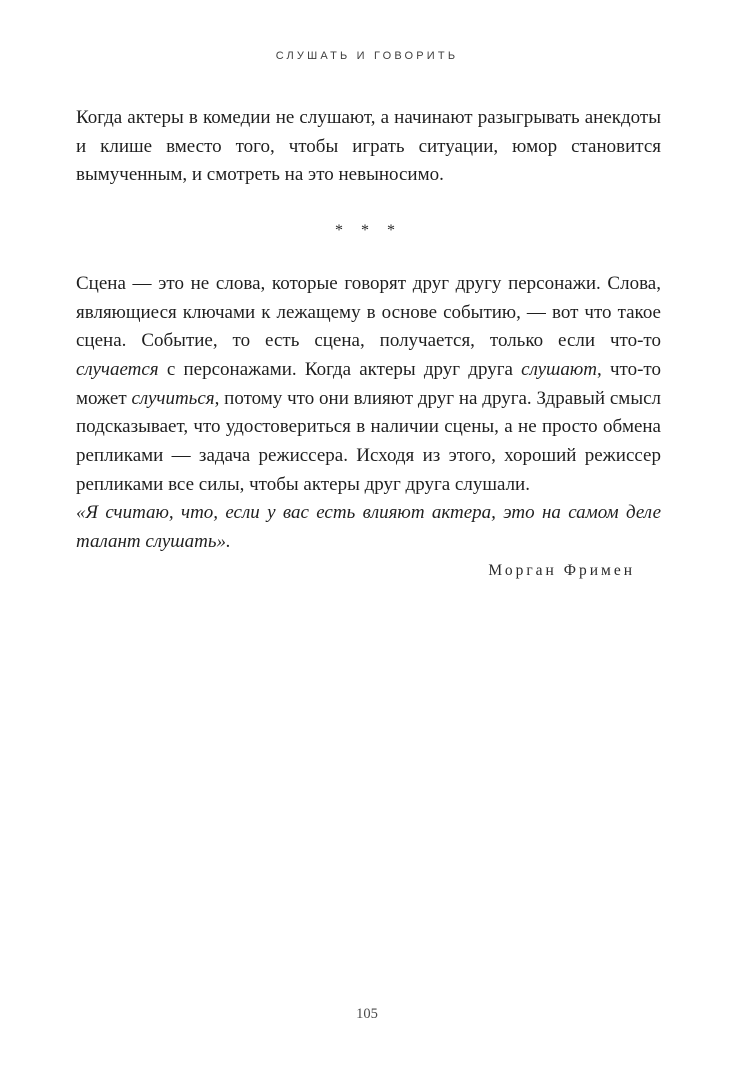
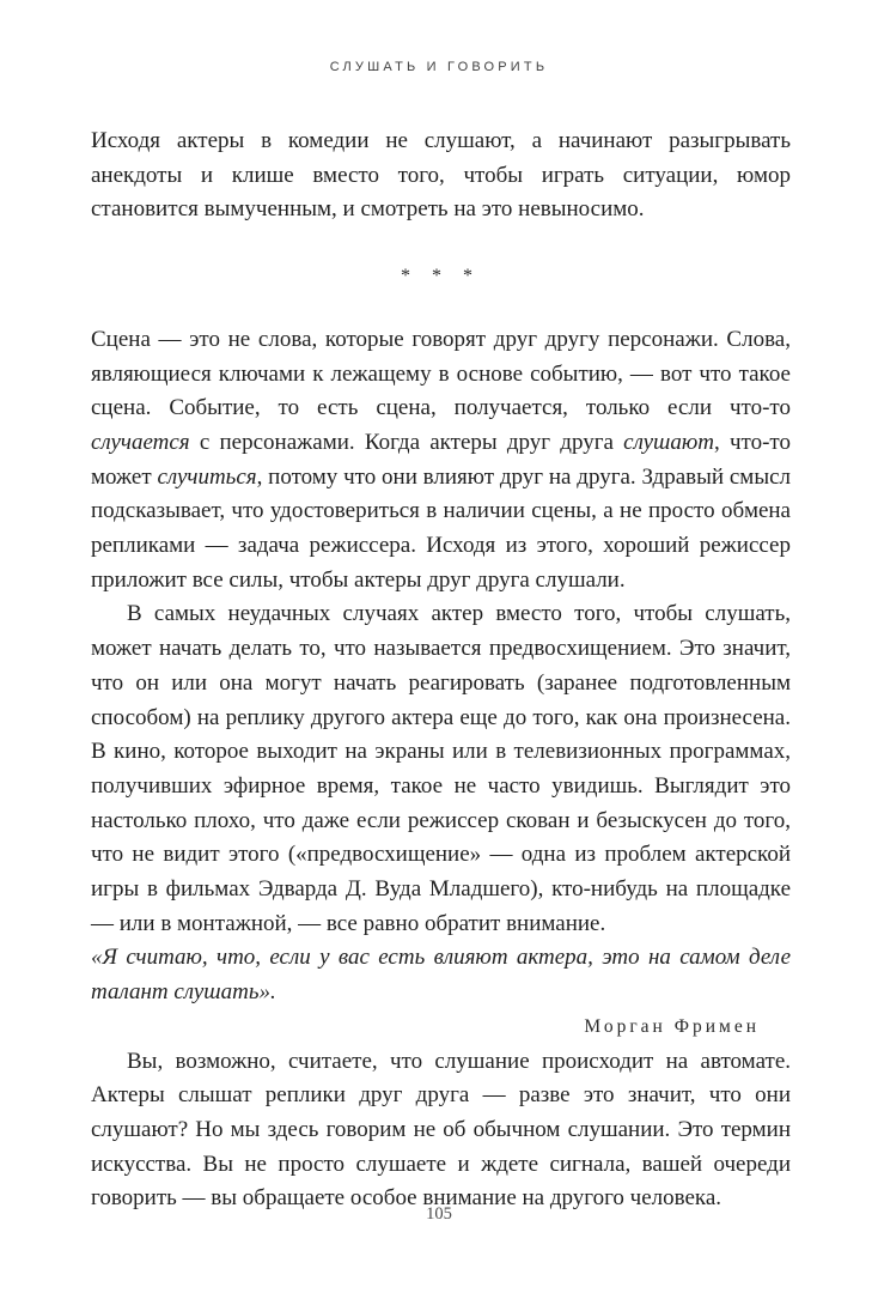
  СЛУШАТЬ И ГОВОРИТЬ
- Когда актеры в комедии не слушают, а начинают разыгрывать анекдоты и клише вместо того, чтобы играть ситуации, юмор становится вымученным, и смотреть на это невыносимо.
+ Исходя актеры в комедии не слушают, а начинают разыгрывать анекдоты и клише вместо того, чтобы играть ситуации, юмор становится вымученным, и смотреть на это невыносимо.
  * * *
- Сцена — это не слова, которые говорят друг другу персонажи. Слова, являющиеся ключами к лежащему в основе событию, — вот что такое сцена. Событие, то есть сцена, получается, только если что-то случается с персонажами. Когда актеры друг друга слушают, что-то может случиться, потому что они влияют друг на друга. Здравый смысл подсказывает, что удостовериться в наличии сцены, а не просто обмена репликами — задача режиссера. Исходя из этого, хороший режиссер репликами все силы, чтобы актеры друг друга слушали.
+ Сцена — это не слова, которые говорят друг другу персонажи. Слова, являющиеся ключами к лежащему в основе событию, — вот что такое сцена. Событие, то есть сцена, получается, только если что-то случается с персонажами. Когда актеры друг друга слушают, что-то может случиться, потому что они влияют друг на друга. Здравый смысл подсказывает, что удостовериться в наличии сцены, а не просто обмена репликами — задача режиссера. Исходя из этого, хороший режиссер приложит все силы, чтобы актеры друг друга слушали.
+ В самых неудачных случаях актер вместо того, чтобы слушать, может начать делать то, что называется предвосхищением. Это значит, что он или она могут начать реагировать (заранее подготовленным способом) на реплику другого актера еще до того, как она произнесена. В кино, которое выходит на экраны или в телевизионных программах, получивших эфирное время, такое не часто увидишь. Выглядит это настолько плохо, что даже если режиссер скован и безыскусен до того, что не видит этого («предвосхищение» — одна из проблем актерской игры в фильмах Эдварда Д. Вуда Младшего), кто-нибудь на площадке — или в монтажной, — все равно обратит внимание.
  «Я считаю, что, если у вас есть влияют актера, это на самом деле талант слушать».
  Морган Фримен
+ Вы, возможно, считаете, что слушание происходит на автомате. Актеры слышат реплики друг друга — разве это значит, что они слушают? Но мы здесь говорим не об обычном слушании. Это термин искусства. Вы не просто слушаете и ждете сигнала, вашей очереди говорить — вы обращаете особое внимание на другого человека.
  105
